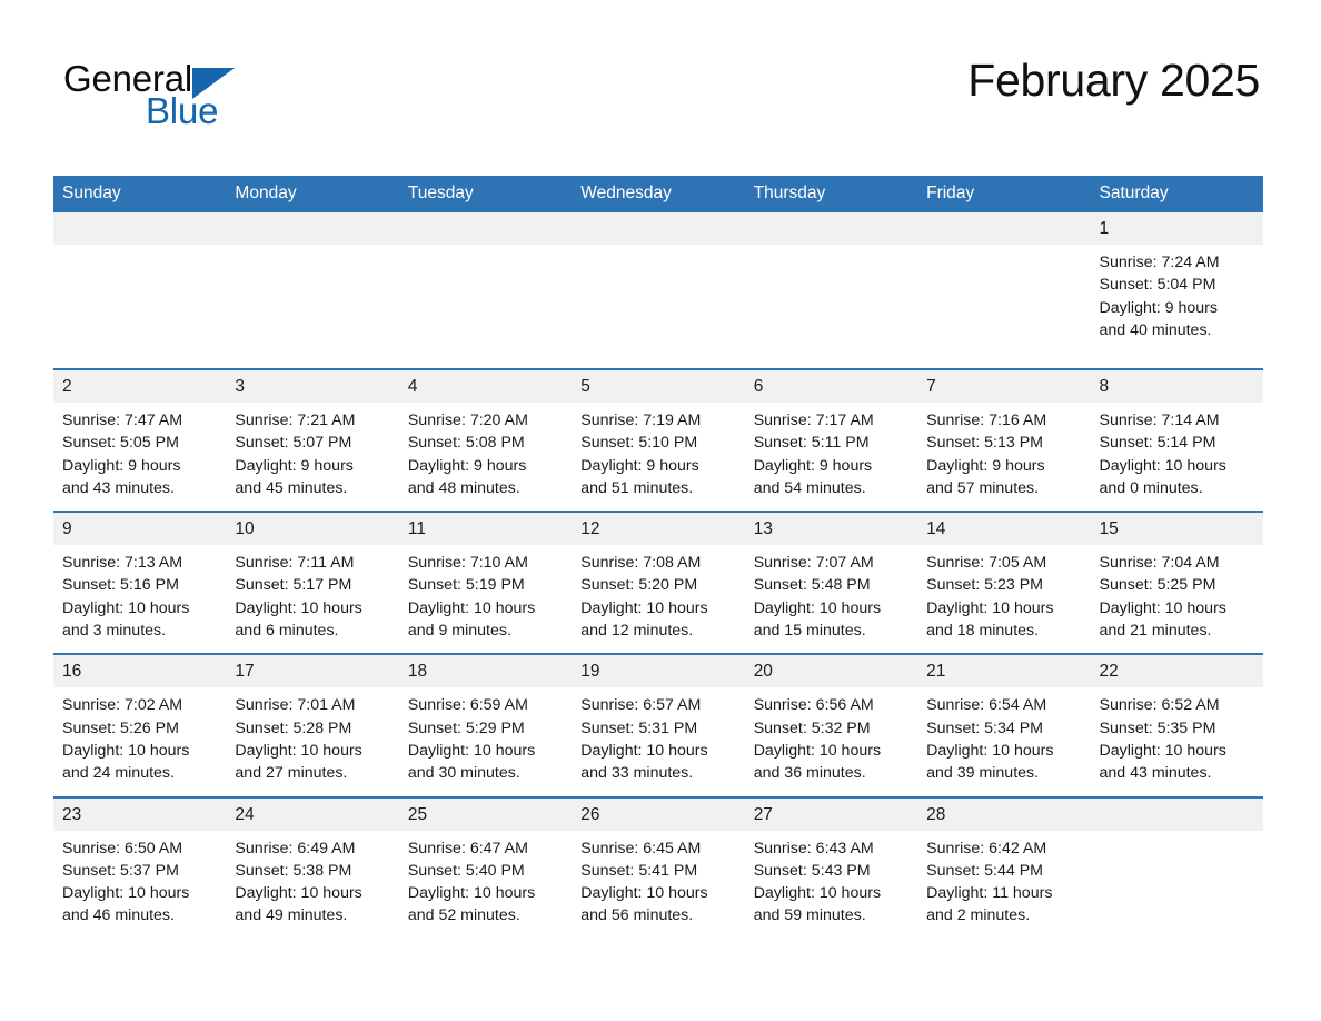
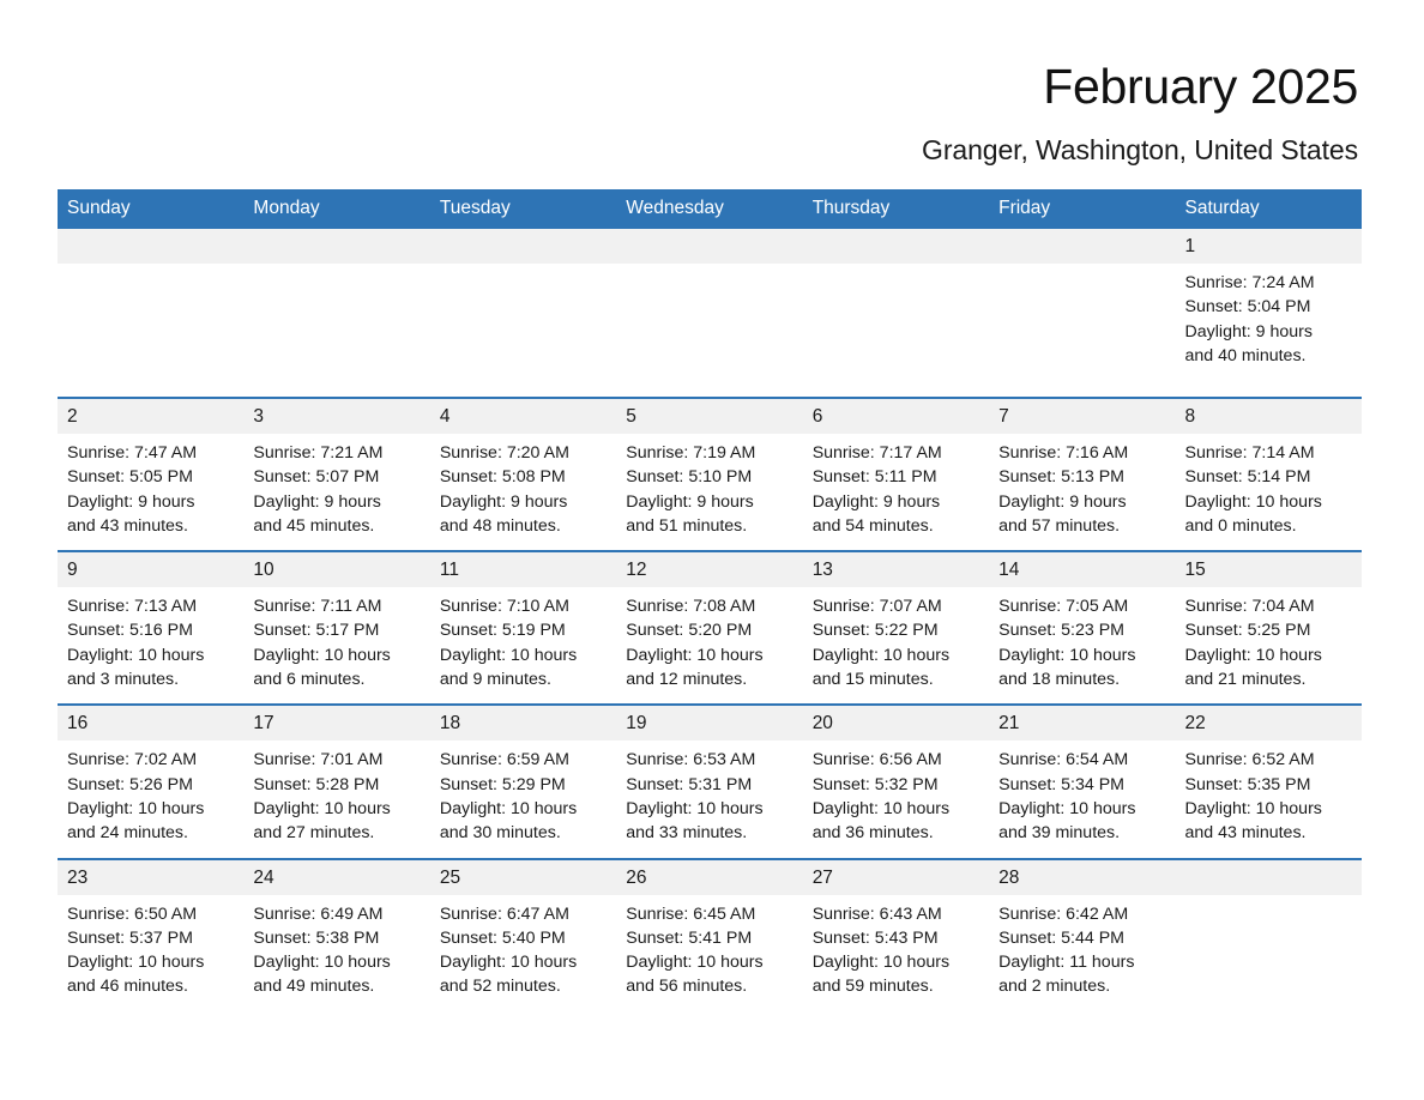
- General
- Blue
  February 2025
+ Granger, Washington, United States
  Sunday	Monday	Tuesday	Wednesday	Thursday	Friday	Saturday
  						1Sunrise: 7:24 AMSunset: 5:04 PMDaylight: 9 hoursand 40 minutes.
  2Sunrise: 7:47 AMSunset: 5:05 PMDaylight: 9 hoursand 43 minutes.	3Sunrise: 7:21 AMSunset: 5:07 PMDaylight: 9 hoursand 45 minutes.	4Sunrise: 7:20 AMSunset: 5:08 PMDaylight: 9 hoursand 48 minutes.	5Sunrise: 7:19 AMSunset: 5:10 PMDaylight: 9 hoursand 51 minutes.	6Sunrise: 7:17 AMSunset: 5:11 PMDaylight: 9 hoursand 54 minutes.	7Sunrise: 7:16 AMSunset: 5:13 PMDaylight: 9 hoursand 57 minutes.	8Sunrise: 7:14 AMSunset: 5:14 PMDaylight: 10 hoursand 0 minutes.
- 9Sunrise: 7:13 AMSunset: 5:16 PMDaylight: 10 hoursand 3 minutes.	10Sunrise: 7:11 AMSunset: 5:17 PMDaylight: 10 hoursand 6 minutes.	11Sunrise: 7:10 AMSunset: 5:19 PMDaylight: 10 hoursand 9 minutes.	12Sunrise: 7:08 AMSunset: 5:20 PMDaylight: 10 hoursand 12 minutes.	13Sunrise: 7:07 AMSunset: 5:48 PMDaylight: 10 hoursand 15 minutes.	14Sunrise: 7:05 AMSunset: 5:23 PMDaylight: 10 hoursand 18 minutes.	15Sunrise: 7:04 AMSunset: 5:25 PMDaylight: 10 hoursand 21 minutes.
+ 9Sunrise: 7:13 AMSunset: 5:16 PMDaylight: 10 hoursand 3 minutes.	10Sunrise: 7:11 AMSunset: 5:17 PMDaylight: 10 hoursand 6 minutes.	11Sunrise: 7:10 AMSunset: 5:19 PMDaylight: 10 hoursand 9 minutes.	12Sunrise: 7:08 AMSunset: 5:20 PMDaylight: 10 hoursand 12 minutes.	13Sunrise: 7:07 AMSunset: 5:22 PMDaylight: 10 hoursand 15 minutes.	14Sunrise: 7:05 AMSunset: 5:23 PMDaylight: 10 hoursand 18 minutes.	15Sunrise: 7:04 AMSunset: 5:25 PMDaylight: 10 hoursand 21 minutes.
- 16Sunrise: 7:02 AMSunset: 5:26 PMDaylight: 10 hoursand 24 minutes.	17Sunrise: 7:01 AMSunset: 5:28 PMDaylight: 10 hoursand 27 minutes.	18Sunrise: 6:59 AMSunset: 5:29 PMDaylight: 10 hoursand 30 minutes.	19Sunrise: 6:57 AMSunset: 5:31 PMDaylight: 10 hoursand 33 minutes.	20Sunrise: 6:56 AMSunset: 5:32 PMDaylight: 10 hoursand 36 minutes.	21Sunrise: 6:54 AMSunset: 5:34 PMDaylight: 10 hoursand 39 minutes.	22Sunrise: 6:52 AMSunset: 5:35 PMDaylight: 10 hoursand 43 minutes.
+ 16Sunrise: 7:02 AMSunset: 5:26 PMDaylight: 10 hoursand 24 minutes.	17Sunrise: 7:01 AMSunset: 5:28 PMDaylight: 10 hoursand 27 minutes.	18Sunrise: 6:59 AMSunset: 5:29 PMDaylight: 10 hoursand 30 minutes.	19Sunrise: 6:53 AMSunset: 5:31 PMDaylight: 10 hoursand 33 minutes.	20Sunrise: 6:56 AMSunset: 5:32 PMDaylight: 10 hoursand 36 minutes.	21Sunrise: 6:54 AMSunset: 5:34 PMDaylight: 10 hoursand 39 minutes.	22Sunrise: 6:52 AMSunset: 5:35 PMDaylight: 10 hoursand 43 minutes.
  23Sunrise: 6:50 AMSunset: 5:37 PMDaylight: 10 hoursand 46 minutes.	24Sunrise: 6:49 AMSunset: 5:38 PMDaylight: 10 hoursand 49 minutes.	25Sunrise: 6:47 AMSunset: 5:40 PMDaylight: 10 hoursand 52 minutes.	26Sunrise: 6:45 AMSunset: 5:41 PMDaylight: 10 hoursand 56 minutes.	27Sunrise: 6:43 AMSunset: 5:43 PMDaylight: 10 hoursand 59 minutes.	28Sunrise: 6:42 AMSunset: 5:44 PMDaylight: 11 hoursand 2 minutes.
